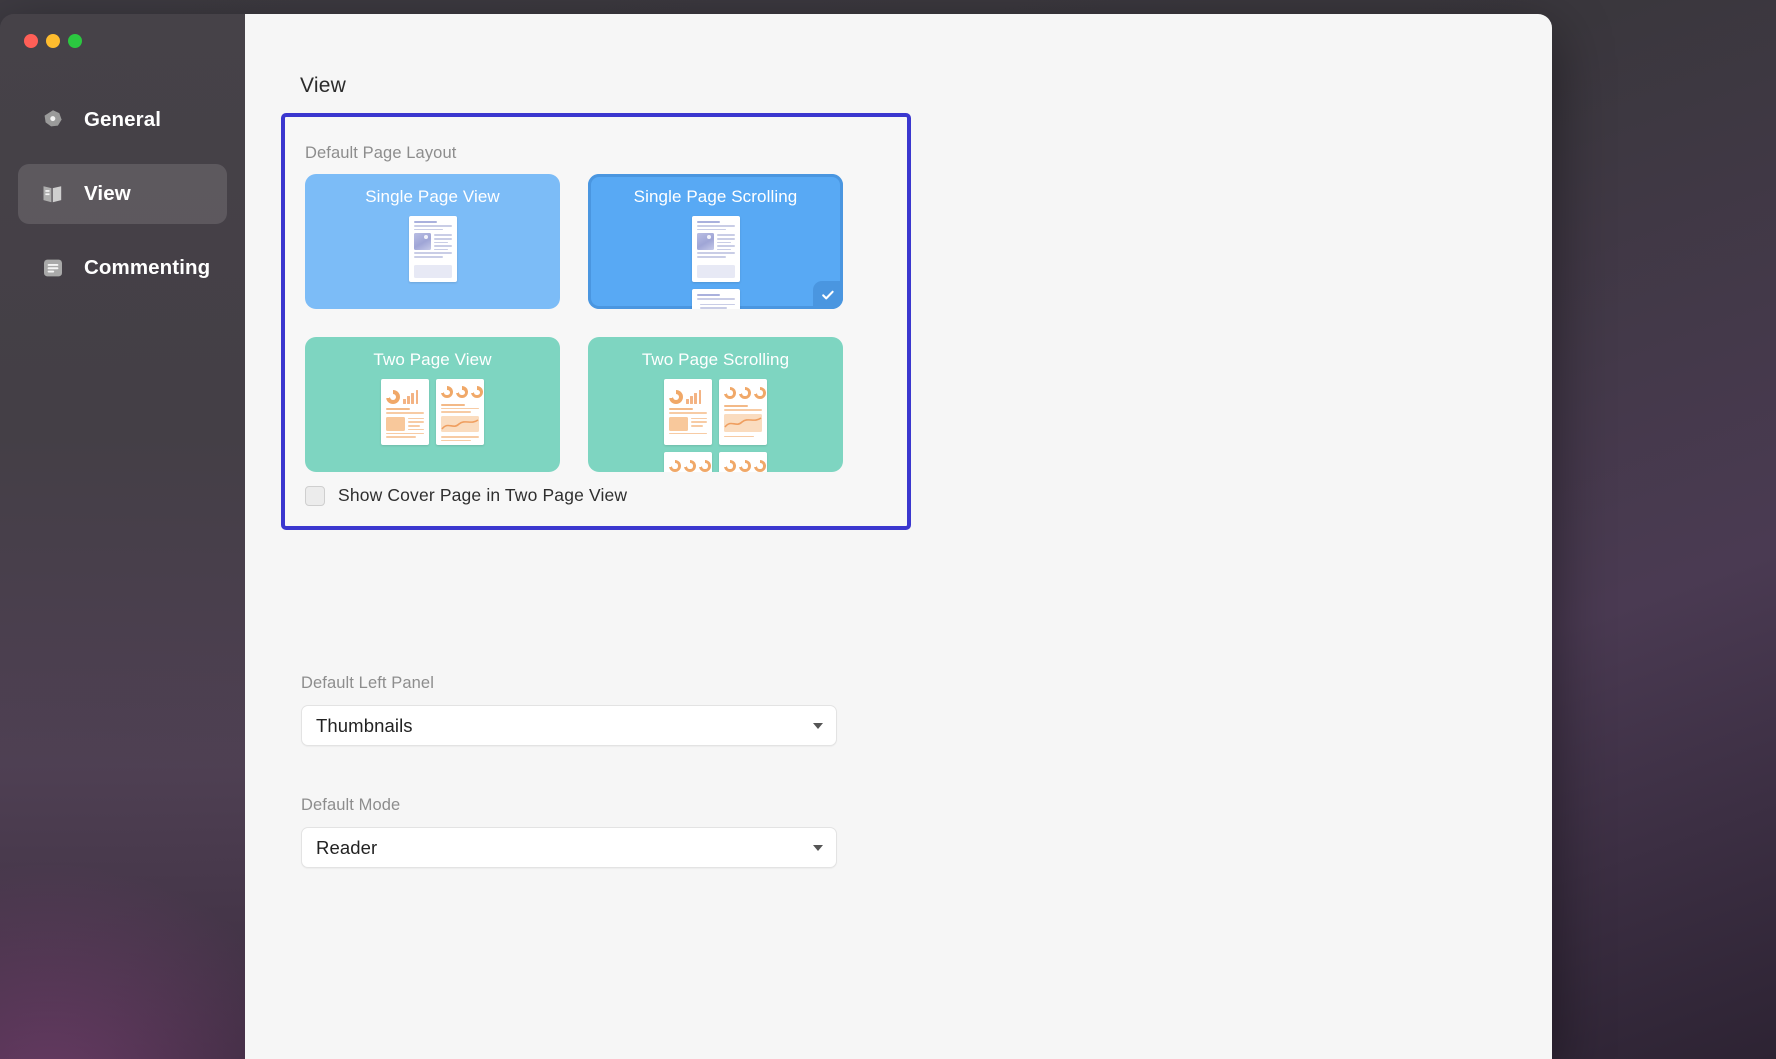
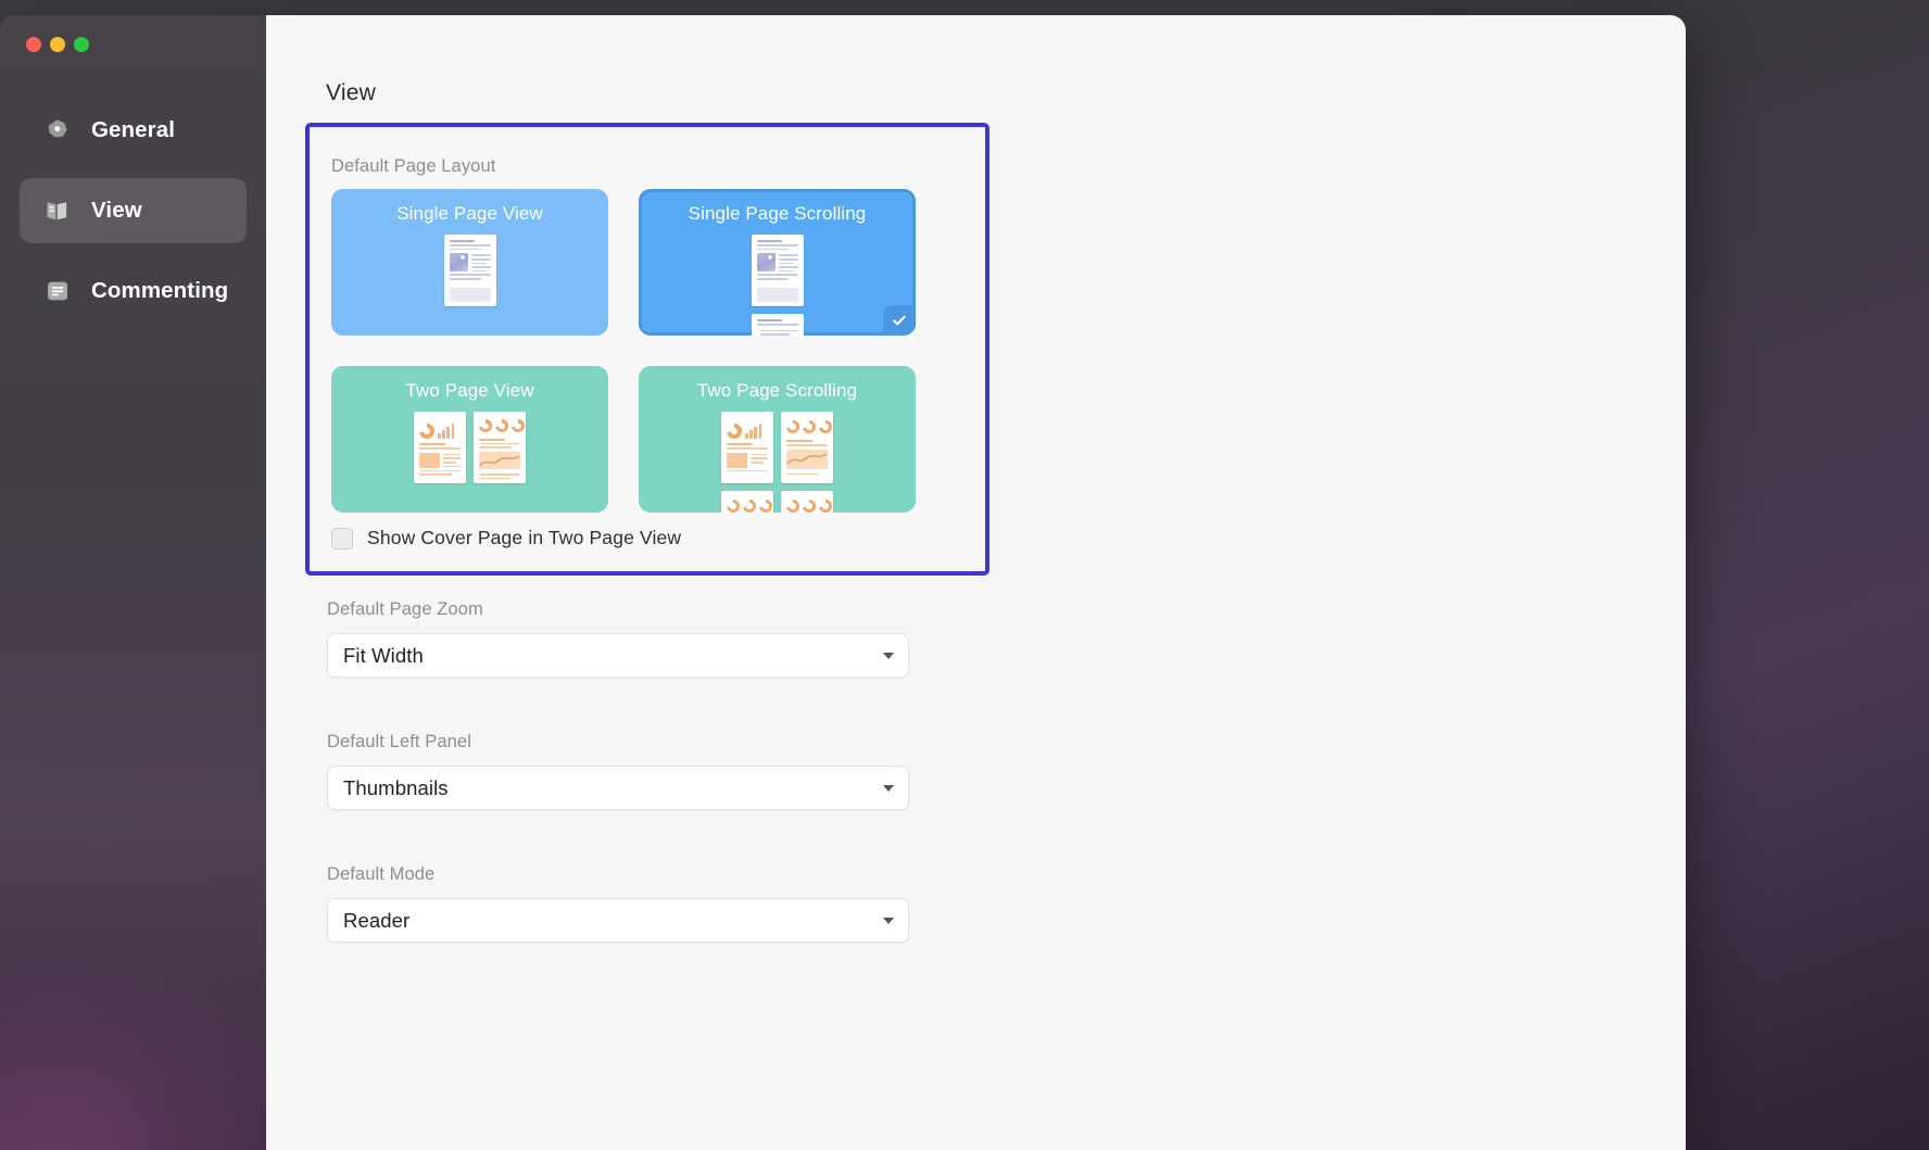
  General
  View
  Commenting
  View
  Default Page Layout
  Single Page View
  Single Page Scrolling
  Two Page View
  Two Page Scrolling
  Show Cover Page in Two Page View
+ Default Page Zoom
+ Fit Width
  Default Left Panel
  Thumbnails
  Default Mode
  Reader
